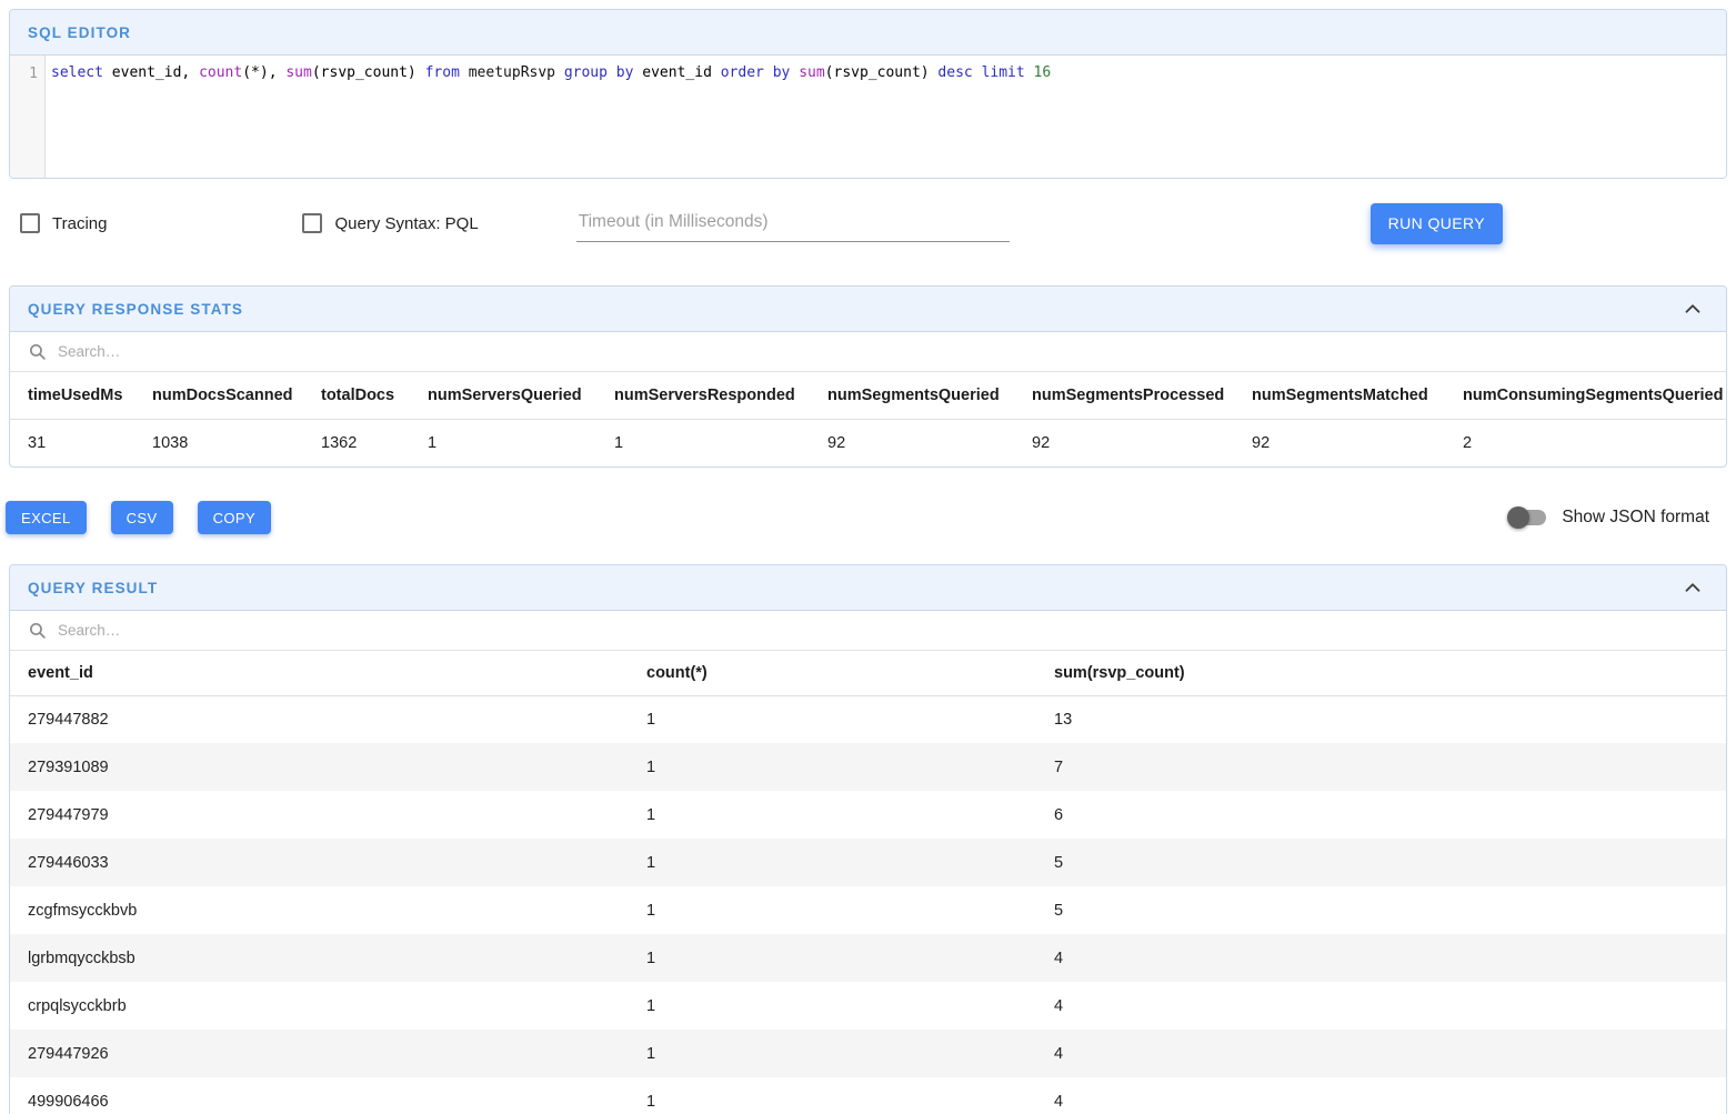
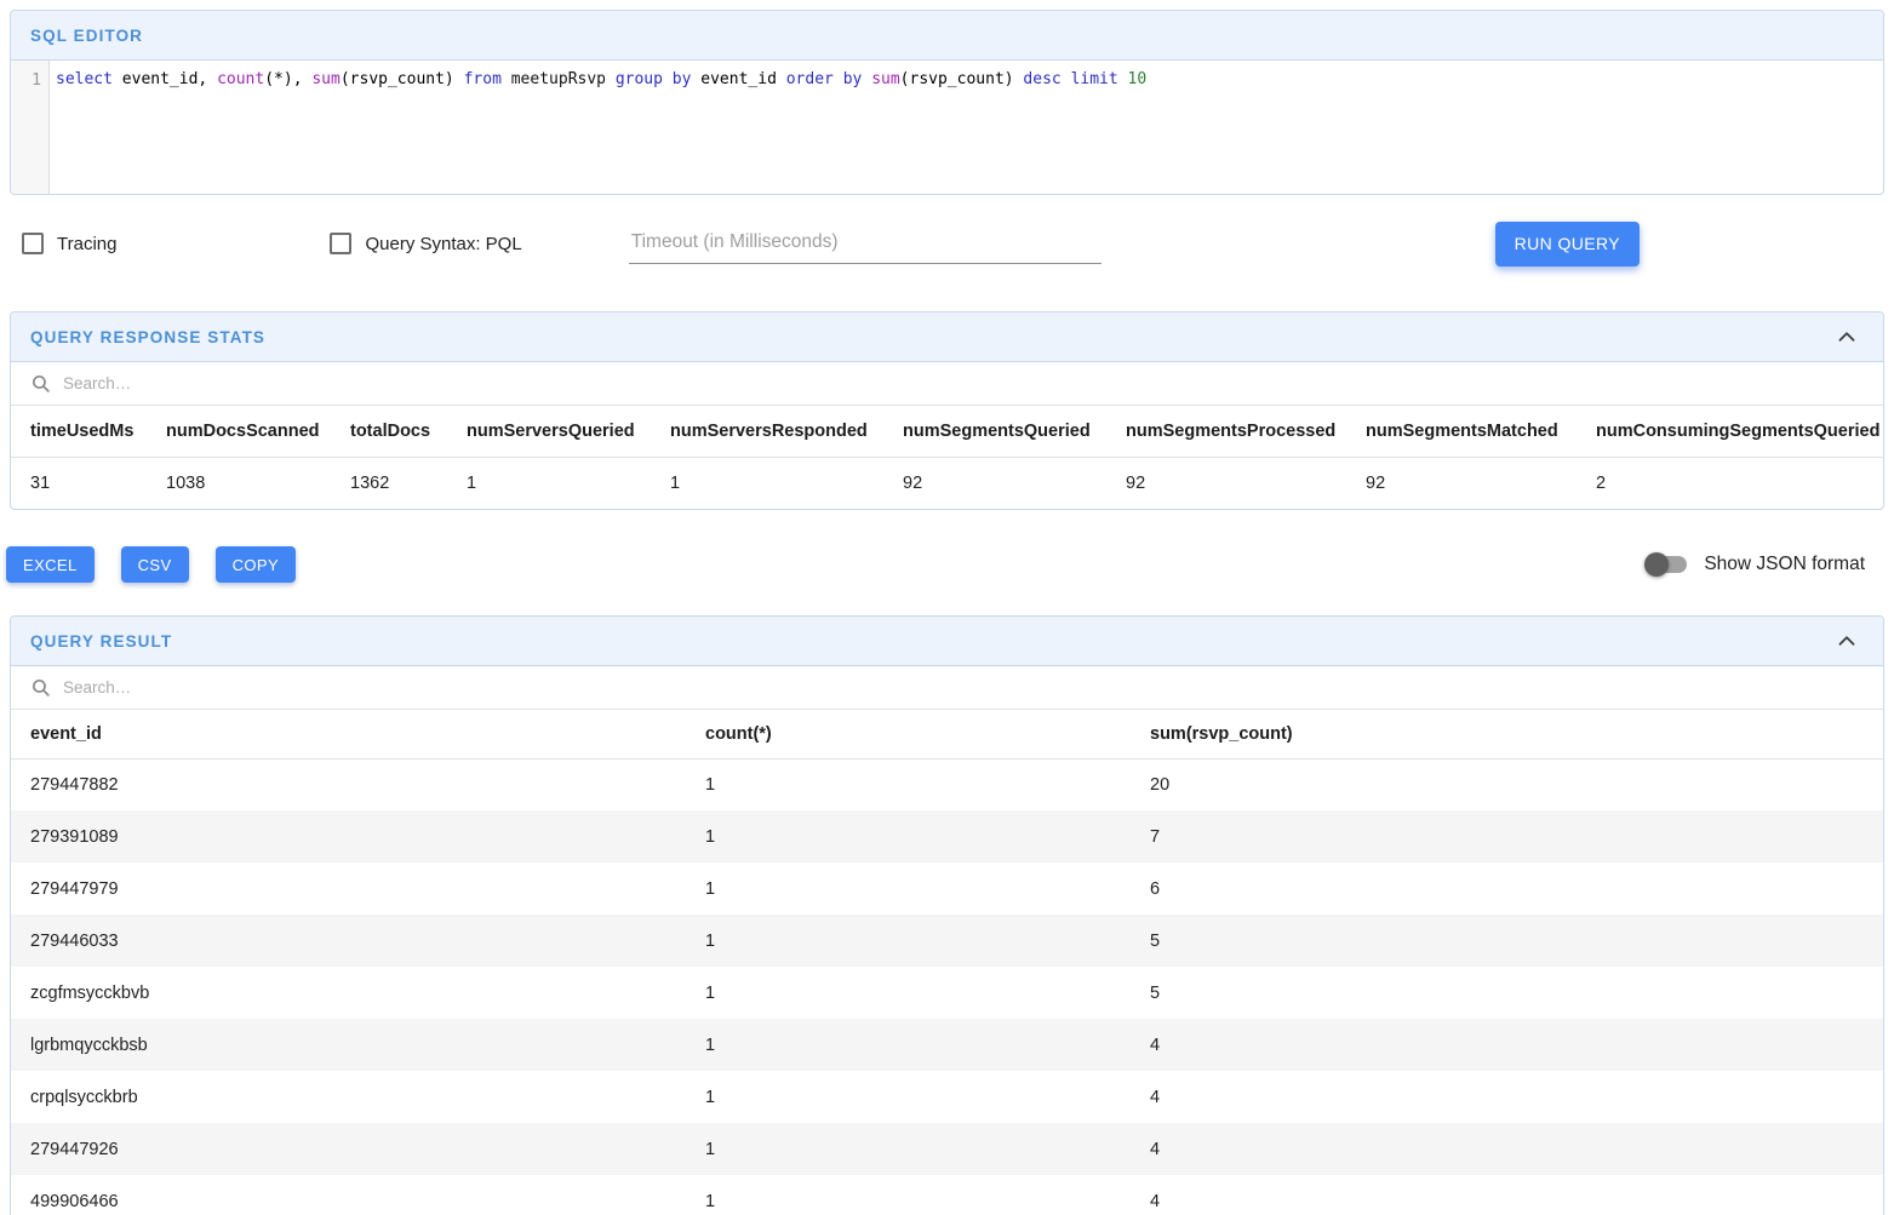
  SQL EDITOR
  1
- select event_id, count(*), sum(rsvp_count) from meetupRsvp group by event_id order by sum(rsvp_count) desc limit 16
+ select event_id, count(*), sum(rsvp_count) from meetupRsvp group by event_id order by sum(rsvp_count) desc limit 10
  Tracing
  Query Syntax: PQL
  Timeout (in Milliseconds)
  RUN QUERY
  QUERY RESPONSE STATS
  Search…
  timeUsedMs	numDocsScanned	totalDocs	numServersQueried	numServersResponded	numSegmentsQueried	numSegmentsProcessed	numSegmentsMatched	numConsumingSegmentsQueried
  31	1038	1362	1	1	92	92	92	2
  EXCEL
  CSV
  COPY
  Show JSON format
  QUERY RESULT
  Search…
  event_id	count(*)	sum(rsvp_count)
- 279447882	1	13
+ 279447882	1	20
  279391089	1	7
  279447979	1	6
  279446033	1	5
  zcgfmsycckbvb	1	5
  lgrbmqycckbsb	1	4
  crpqlsycckbrb	1	4
  279447926	1	4
  499906466	1	4
